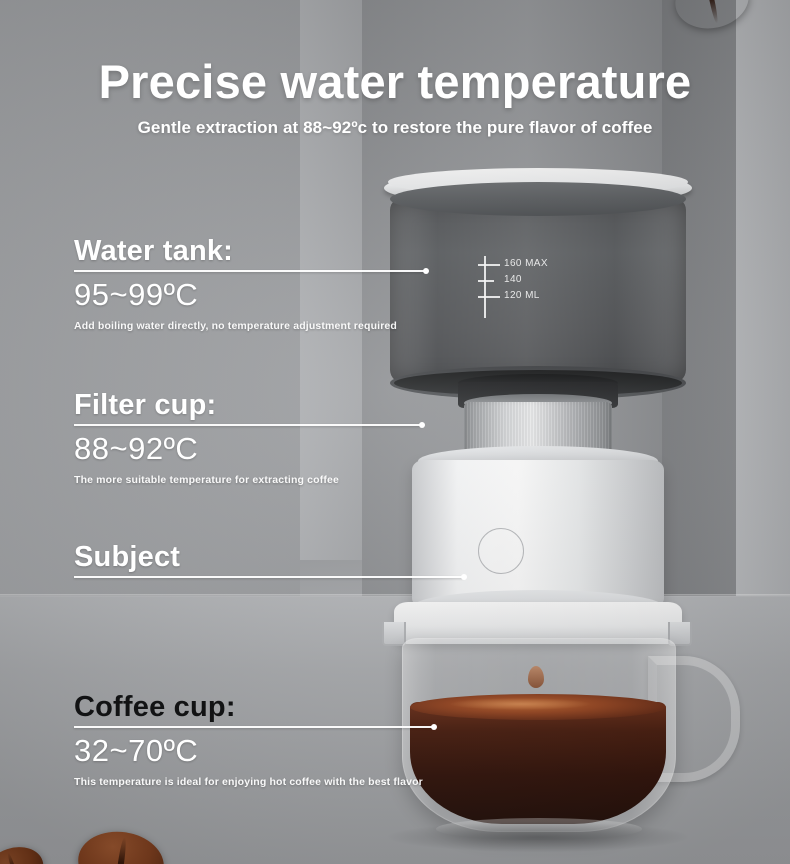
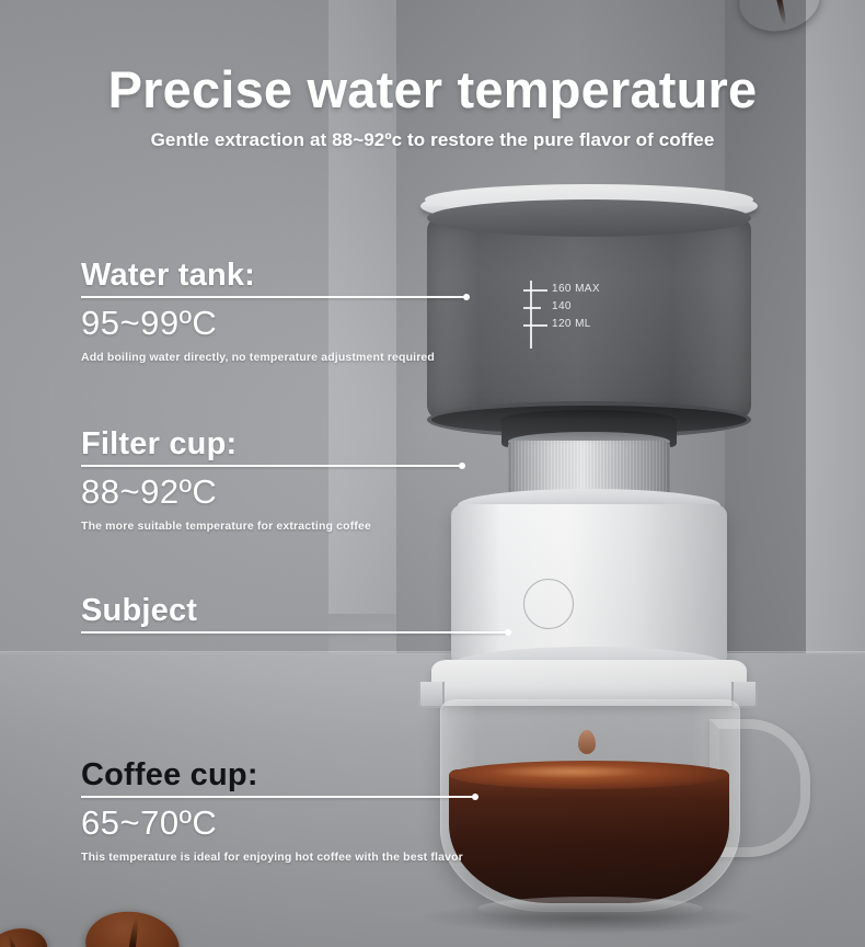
  Precise water temperature
  Gentle extraction at 88~92ºc to restore the pure flavor of coffee
  Water tank:
  95~99ºC
  Add boiling water directly, no temperature adjustment required
  Filter cup:
  88~92ºC
  The more suitable temperature for extracting coffee
  Subject
  Coffee cup:
- 32~70ºC
+ 65~70ºC
  This temperature is ideal for enjoying hot coffee with the best flavor
